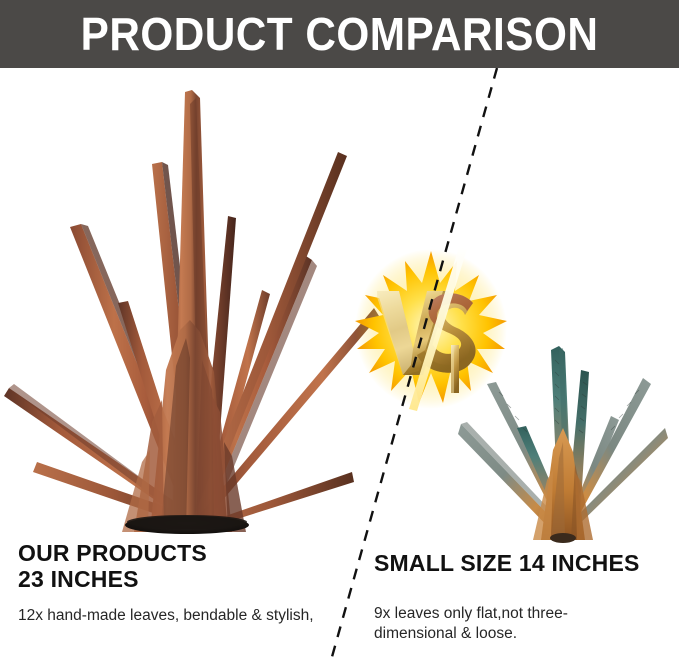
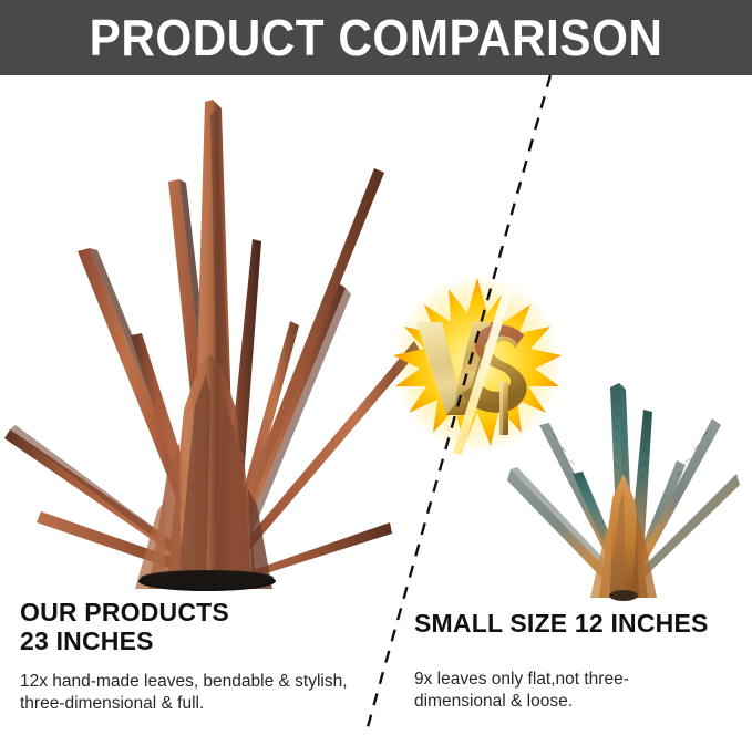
  PRODUCT COMPARISON
  OUR PRODUCTS
  23 INCHES
  12x hand-made leaves, bendable & stylish,
+ three-dimensional & full.
- SMALL SIZE 14 INCHES
+ SMALL SIZE 12 INCHES
  9x leaves only flat,not three-
  dimensional & loose.
